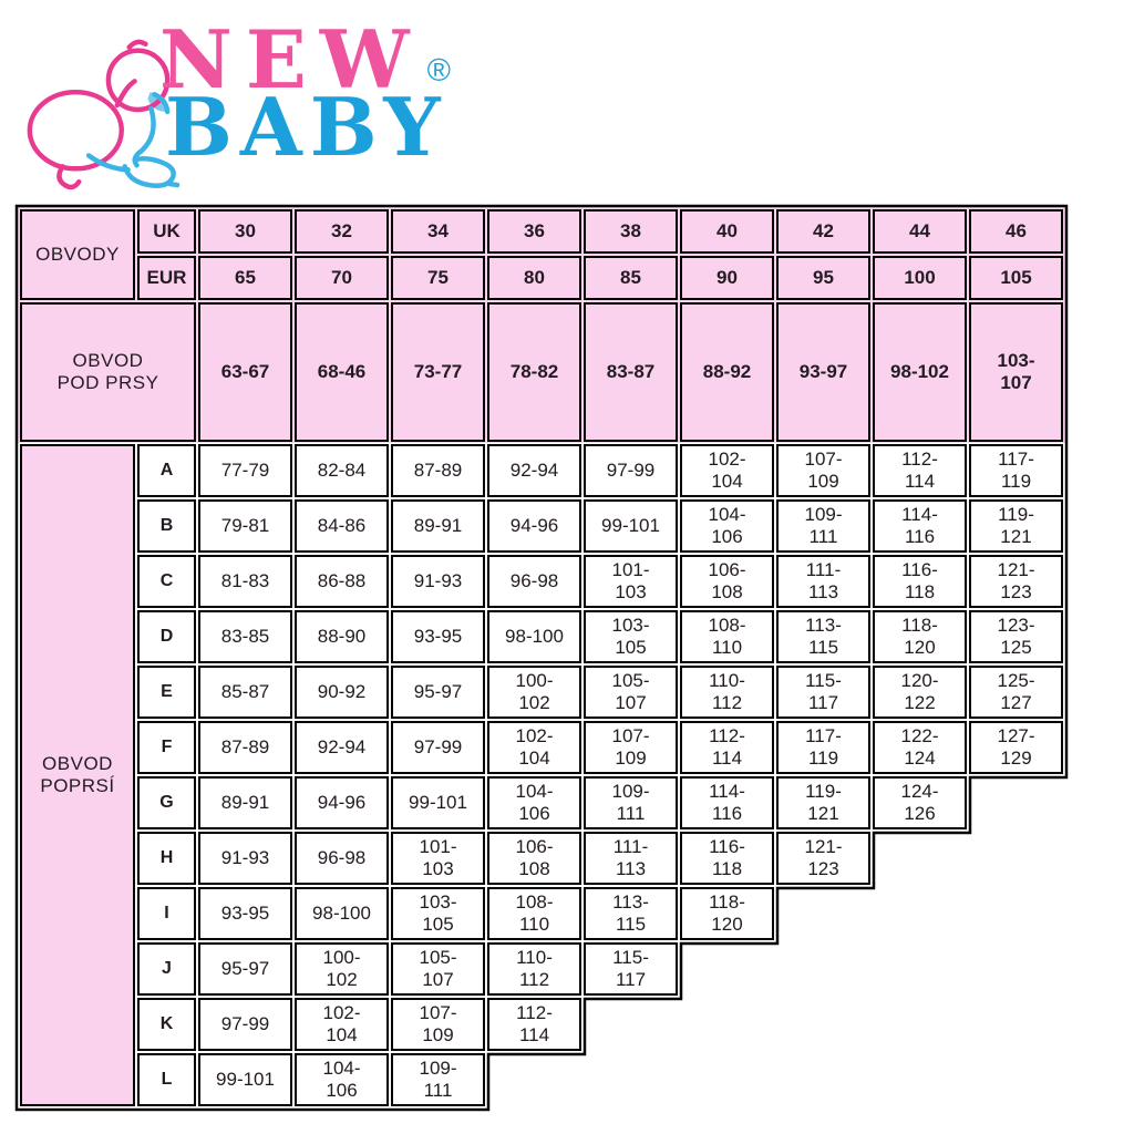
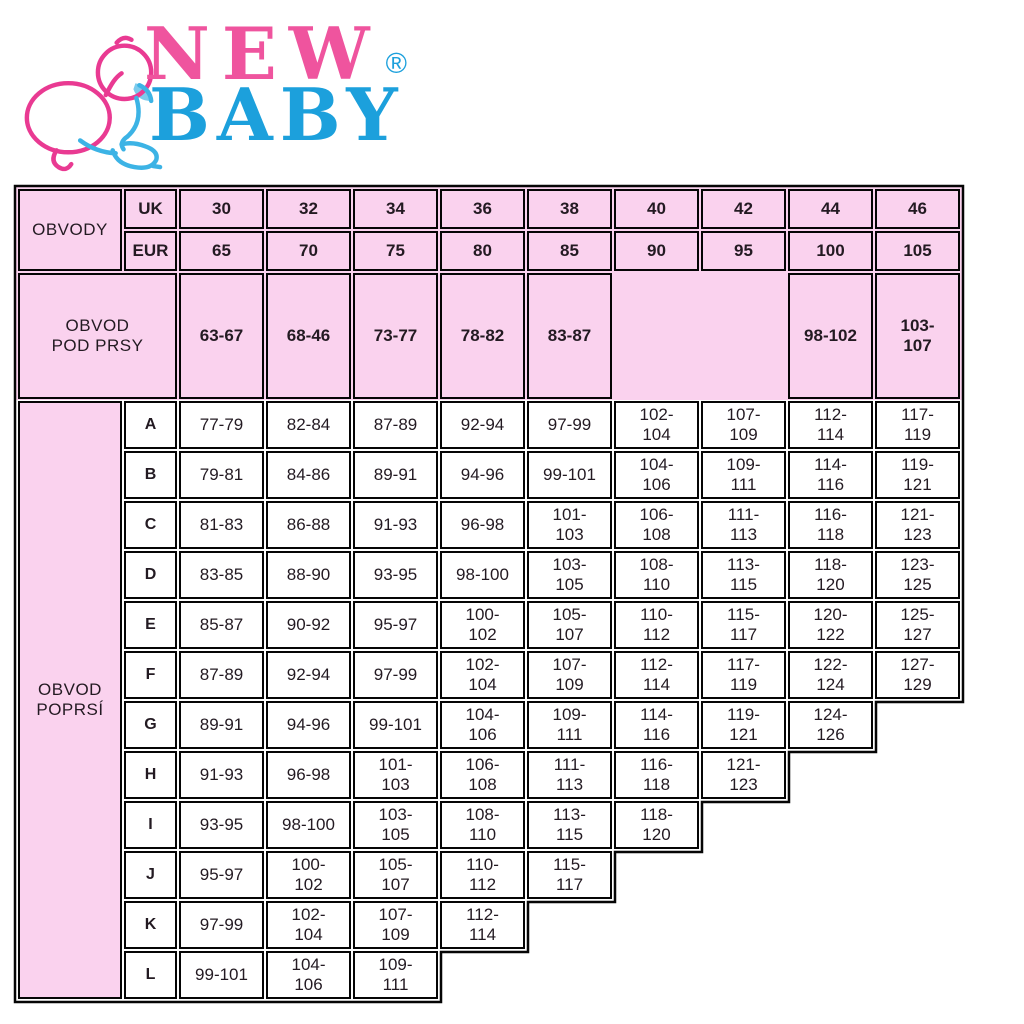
  NEW ®
  BABY
  OBVODY
  UK
  EUR
  OBVOD POD PRSY
  OBVOD POPRSÍ
  30
  32
  34
  36
  38
  40
  42
  44
  46
  65
  70
  75
  80
  85
  90
  95
  100
  105
  63-67
  68-46
  73-77
  78-82
  83-87
- 88-92
- 93-97
  98-102
  103-
  107
  A
  77-79
  82-84
  87-89
  92-94
  97-99
  102-
  104
  107-
  109
  112-
  114
  117-
  119
  B
  79-81
  84-86
  89-91
  94-96
  99-101
  104-
  106
  109-
  111
  114-
  116
  119-
  121
  C
  81-83
  86-88
  91-93
  96-98
  101-
  103
  106-
  108
  111-
  113
  116-
  118
  121-
  123
  D
  83-85
  88-90
  93-95
  98-100
  103-
  105
  108-
  110
  113-
  115
  118-
  120
  123-
  125
  E
  85-87
  90-92
  95-97
  100-
  102
  105-
  107
  110-
  112
  115-
  117
  120-
  122
  125-
  127
  F
  87-89
  92-94
  97-99
  102-
  104
  107-
  109
  112-
  114
  117-
  119
  122-
  124
  127-
  129
  G
  89-91
  94-96
  99-101
  104-
  106
  109-
  111
  114-
  116
  119-
  121
  124-
  126
  H
  91-93
  96-98
  101-
  103
  106-
  108
  111-
  113
  116-
  118
  121-
  123
  I
  93-95
  98-100
  103-
  105
  108-
  110
  113-
  115
  118-
  120
  J
  95-97
  100-
  102
  105-
  107
  110-
  112
  115-
  117
  K
  97-99
  102-
  104
  107-
  109
  112-
  114
  L
  99-101
  104-
  106
  109-
  111
